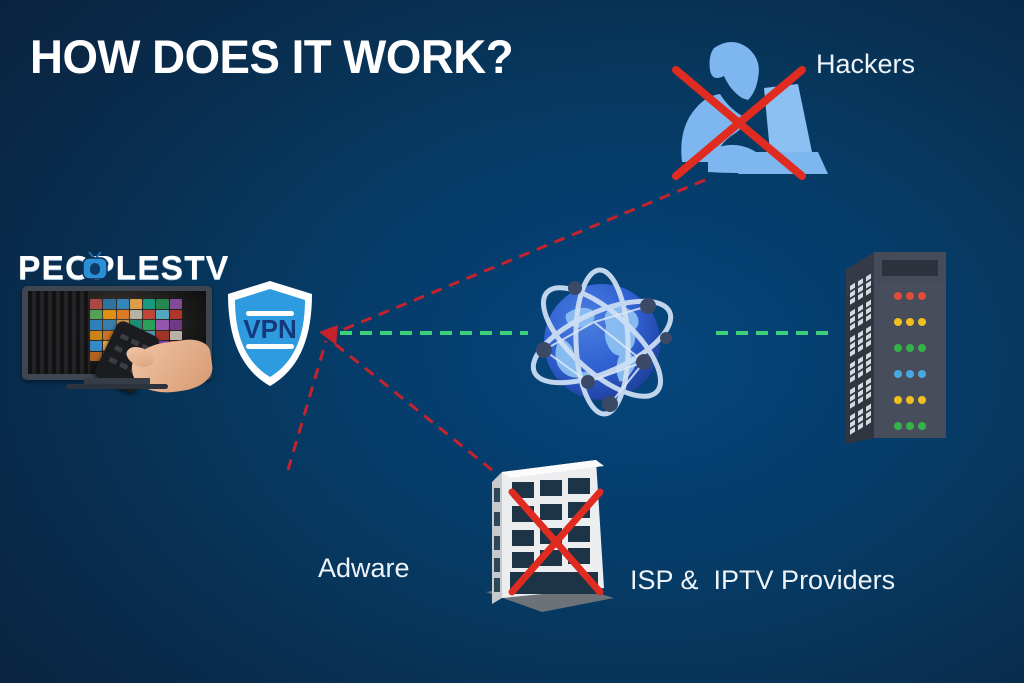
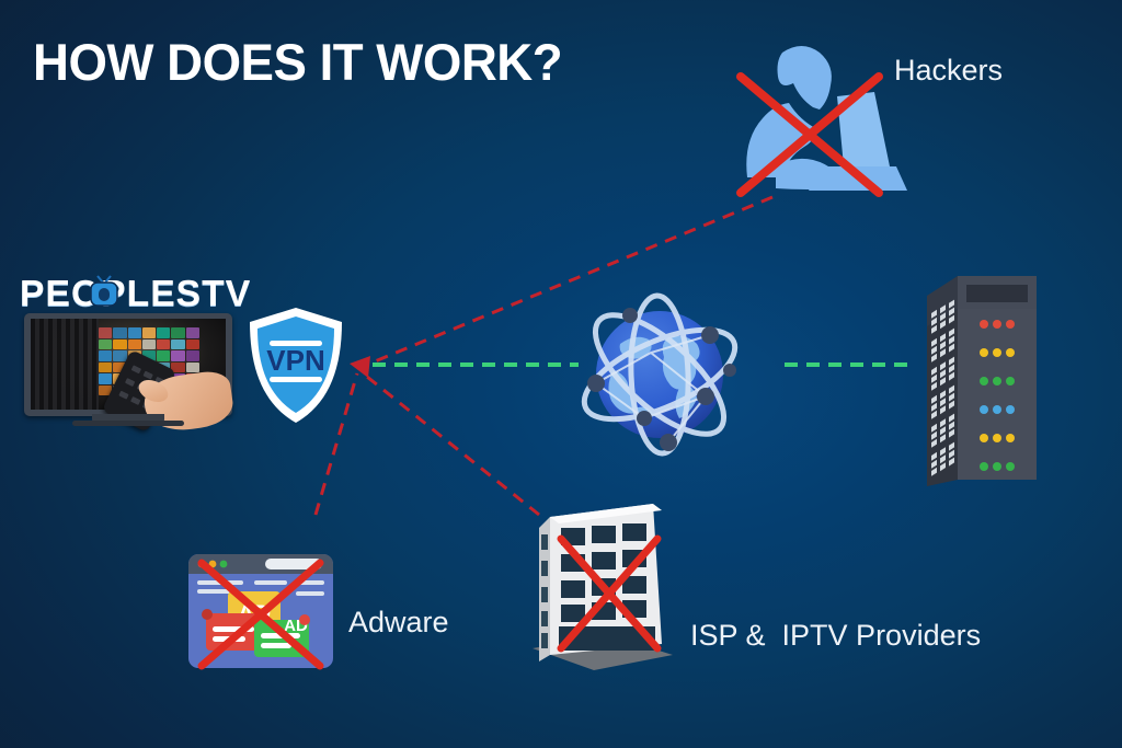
  HOW DOES IT WORK?
  PEOLESTV
  VPN
+ AD
  Hackers
  Adware
  ISP & IPTV Providers
